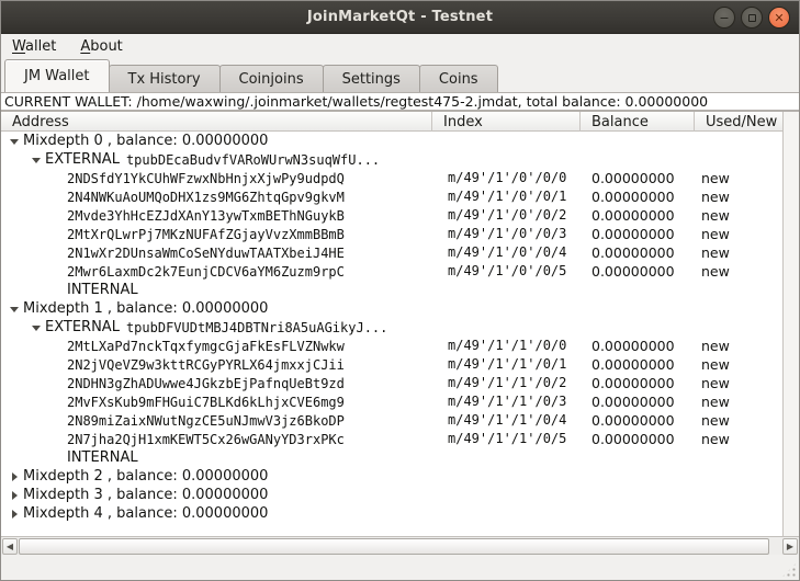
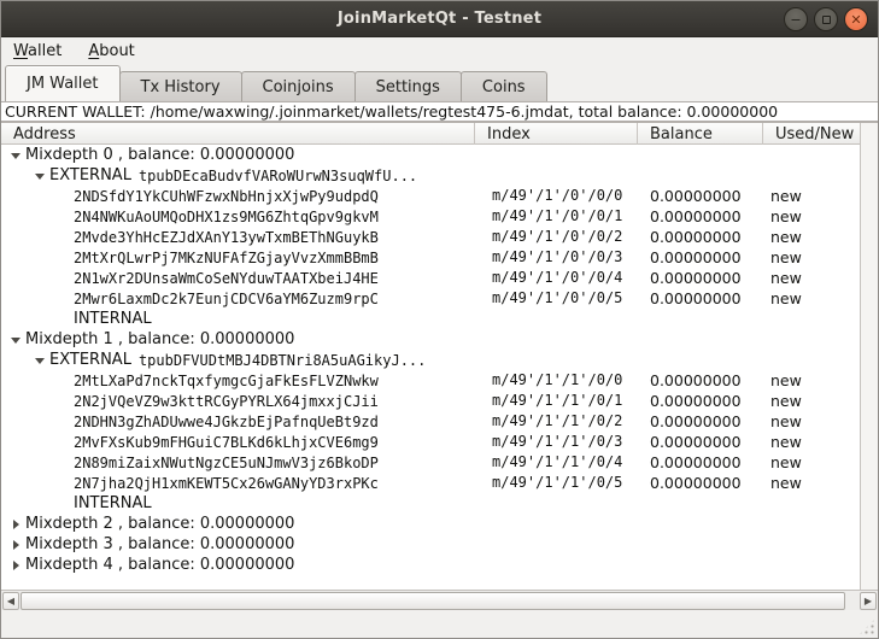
  JoinMarketQt - Testnet
  −
  ✕
  Wallet
  About
  JM Wallet
  Tx History
  Coinjoins
  Settings
  Coins
- CURRENT WALLET: /home/waxwing/.joinmarket/wallets/regtest475-2.jmdat, total balance: 0.00000000
+ CURRENT WALLET: /home/waxwing/.joinmarket/wallets/regtest475-6.jmdat, total balance: 0.00000000
  Address
  Index
  Balance
  Used/New
  Mixdepth 0 , balance: 0.00000000
  EXTERNAL
  tpubDEcaBudvfVARoWUrwN3suqWfU...
  2NDSfdY1YkCUhWFzwxNbHnjxXjwPy9udpdQ
  m/49'/1'/0'/0/0
  0.00000000
  new
  2N4NWKuAoUMQoDHX1zs9MG6ZhtqGpv9gkvM
  m/49'/1'/0'/0/1
  0.00000000
  new
  2Mvde3YhHcEZJdXAnY13ywTxmBEThNGuykB
  m/49'/1'/0'/0/2
  0.00000000
  new
  2MtXrQLwrPj7MKzNUFAfZGjayVvzXmmBBmB
  m/49'/1'/0'/0/3
  0.00000000
  new
  2N1wXr2DUnsaWmCoSeNYduwTAATXbeiJ4HE
  m/49'/1'/0'/0/4
  0.00000000
  new
  2Mwr6LaxmDc2k7EunjCDCV6aYM6Zuzm9rpC
  m/49'/1'/0'/0/5
  0.00000000
  new
  INTERNAL
  Mixdepth 1 , balance: 0.00000000
  EXTERNAL
  tpubDFVUDtMBJ4DBTNri8A5uAGikyJ...
  2MtLXaPd7nckTqxfymgcGjaFkEsFLVZNwkw
  m/49'/1'/1'/0/0
  0.00000000
  new
  2N2jVQeVZ9w3kttRCGyPYRLX64jmxxjCJii
  m/49'/1'/1'/0/1
  0.00000000
  new
  2NDHN3gZhADUwwe4JGkzbEjPafnqUeBt9zd
  m/49'/1'/1'/0/2
  0.00000000
  new
  2MvFXsKub9mFHGuiC7BLKd6kLhjxCVE6mg9
  m/49'/1'/1'/0/3
  0.00000000
  new
  2N89miZaixNWutNgzCE5uNJmwV3jz6BkoDP
  m/49'/1'/1'/0/4
  0.00000000
  new
  2N7jha2QjH1xmKEWT5Cx26wGANyYD3rxPKc
  m/49'/1'/1'/0/5
  0.00000000
  new
  INTERNAL
  Mixdepth 2 , balance: 0.00000000
  Mixdepth 3 , balance: 0.00000000
  Mixdepth 4 , balance: 0.00000000
  ◀
  ▶
